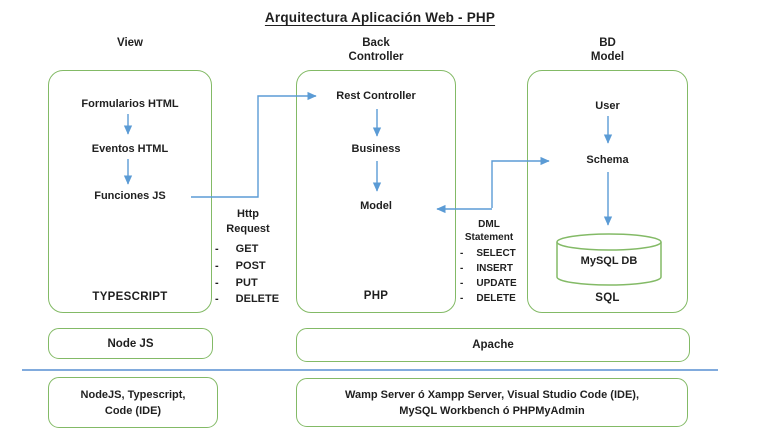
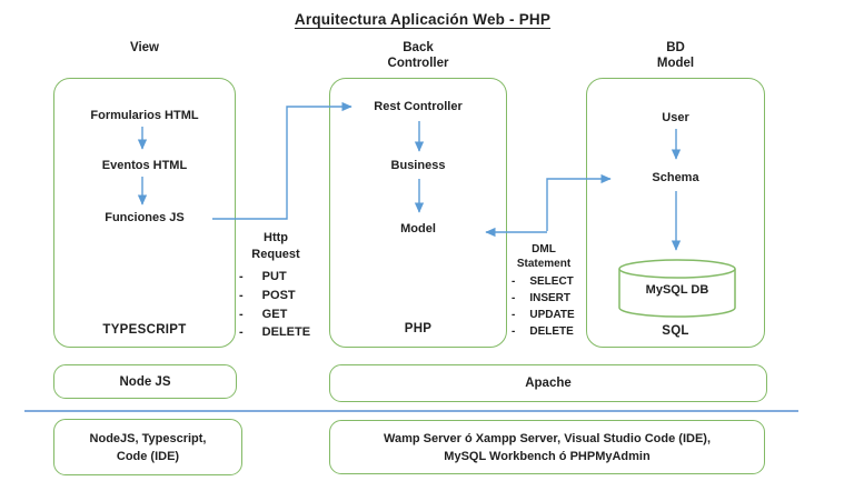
  Arquitectura Aplicación Web - PHP
  View
  Back
  Controller
  BD
  Model
  Formularios HTML
  Eventos HTML
  Funciones JS
  TYPESCRIPT
  Rest Controller
  Business
  Model
  PHP
  User
  Schema
  MySQL DB
  SQL
  Http
  Request
- - GET
+ - PUT
  - POST
- - PUT
+ - GET
  - DELETE
  DML
  Statement
  - SELECT
  - INSERT
  - UPDATE
  - DELETE
  Node JS
  Apache
  NodeJS, Typescript,
  Code (IDE)
  Wamp Server ó Xampp Server, Visual Studio Code (IDE),
  MySQL Workbench ó PHPMyAdmin
